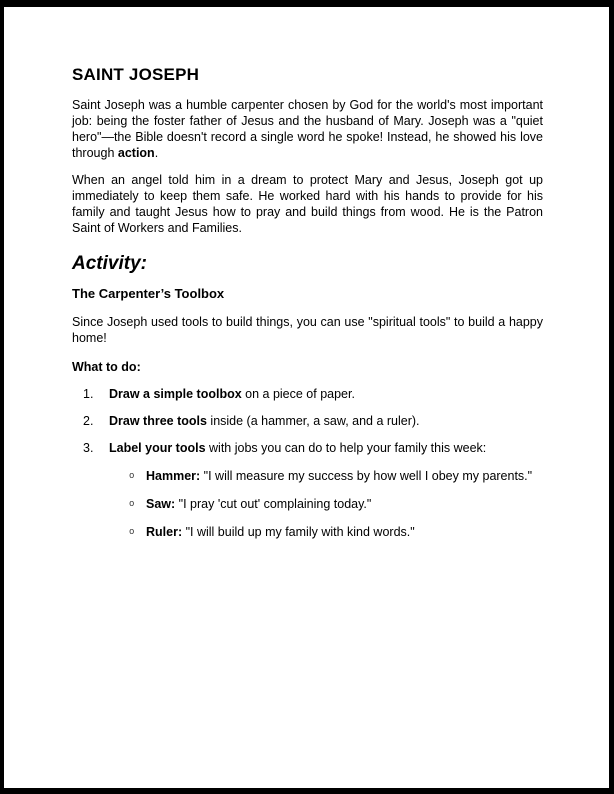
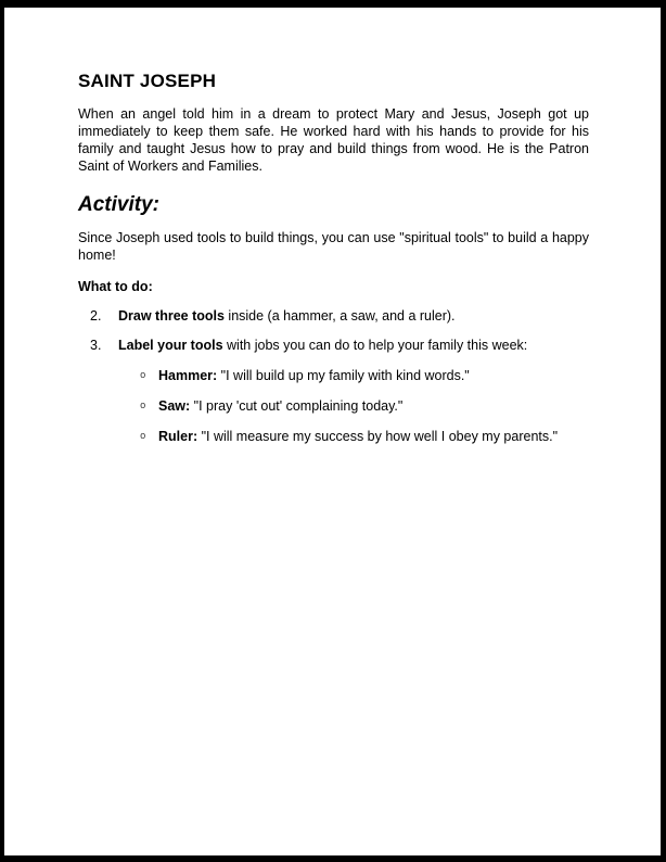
  SAINT JOSEPH
- Saint Joseph was a humble carpenter chosen by God for the world's most important job: being the foster father of Jesus and the husband of Mary. Joseph was a "quiet hero"—the Bible doesn't record a single word he spoke! Instead, he showed his love through action.
  When an angel told him in a dream to protect Mary and Jesus, Joseph got up immediately to keep them safe. He worked hard with his hands to provide for his family and taught Jesus how to pray and build things from wood. He is the Patron Saint of Workers and Families.
  Activity:
- The Carpenter’s Toolbox
  Since Joseph used tools to build things, you can use "spiritual tools" to build a happy home!
  What to do:
- 1.
- Draw a simple toolbox on a piece of paper.
  2.
  Draw three tools inside (a hammer, a saw, and a ruler).
  3.
  Label your tools with jobs you can do to help your family this week:
  o
- Hammer: "I will measure my success by how well I obey my parents."
+ Hammer: "I will build up my family with kind words."
  o
  Saw: "I pray 'cut out' complaining today."
  o
- Ruler: "I will build up my family with kind words."
+ Ruler: "I will measure my success by how well I obey my parents."
